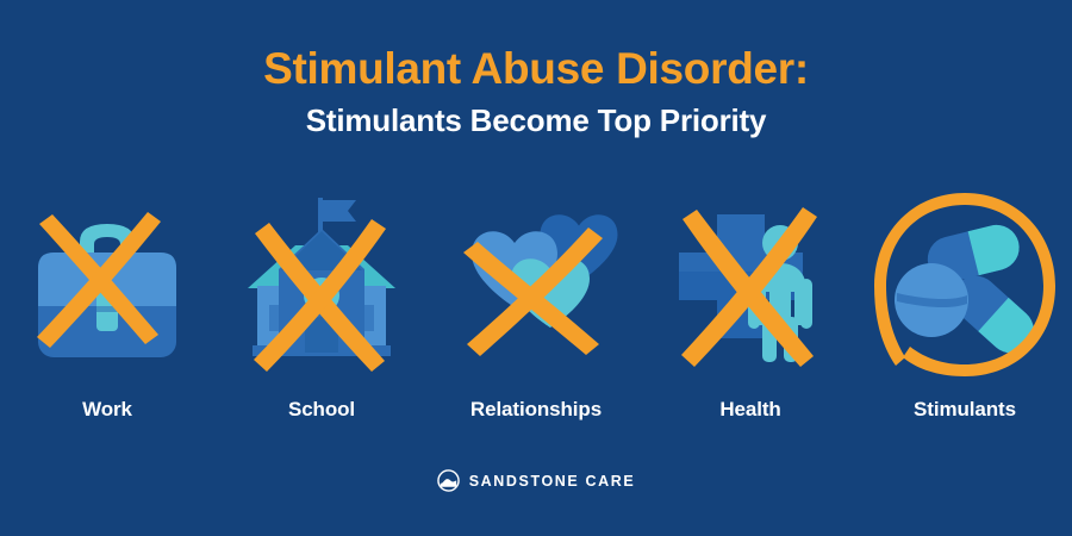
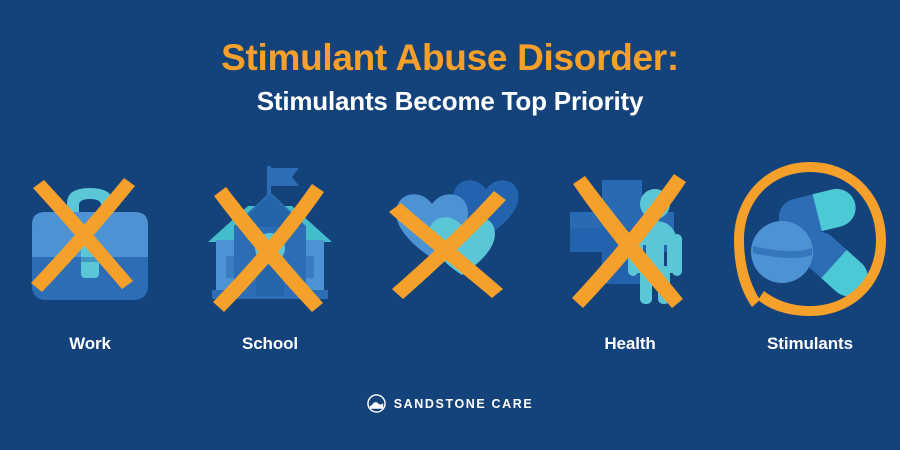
  Stimulant Abuse Disorder:
  Stimulants Become Top Priority
  Work
  School
- Relationships
  Health
  Stimulants
  SANDSTONE CARE
